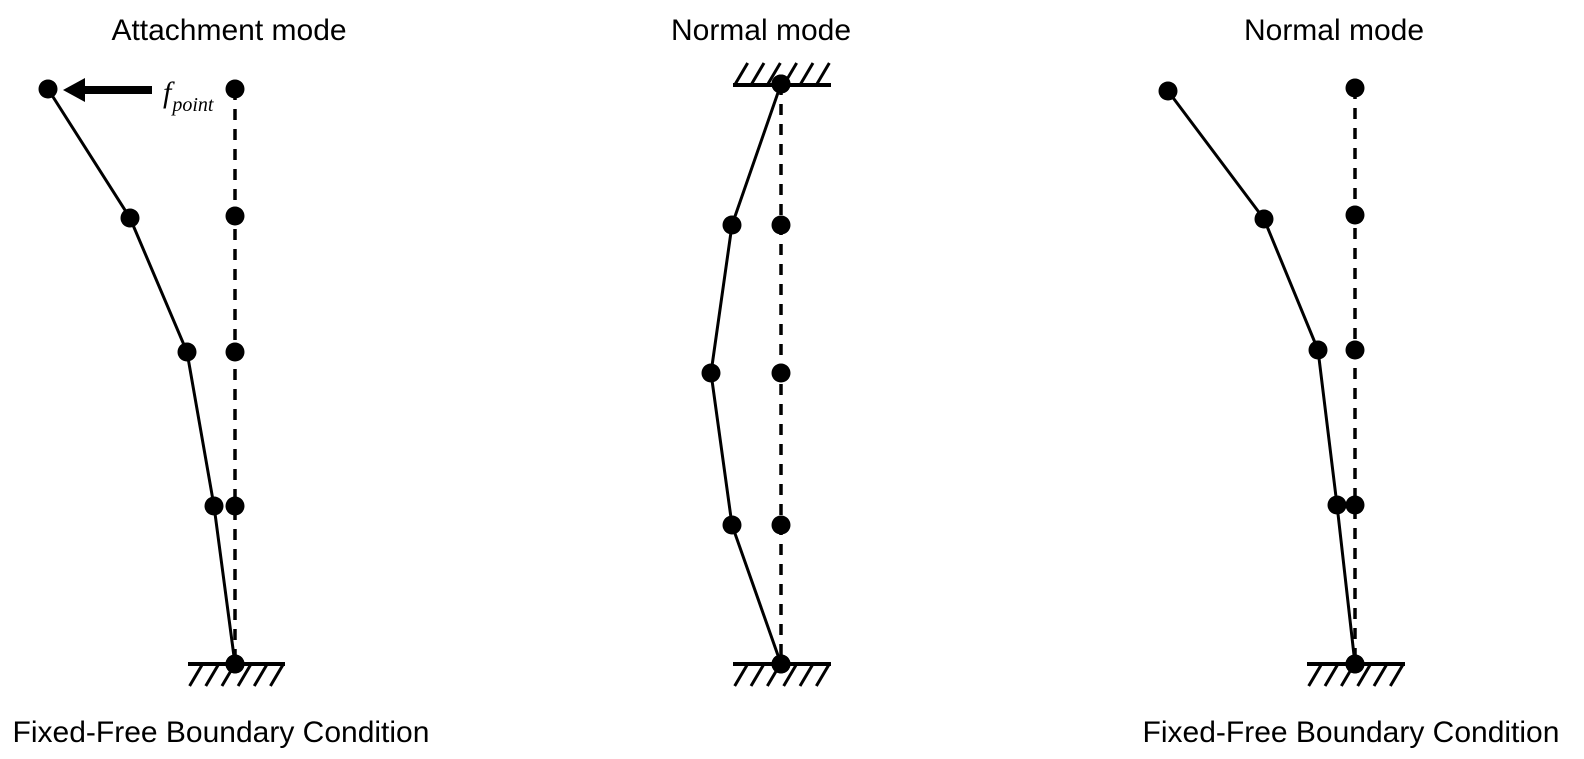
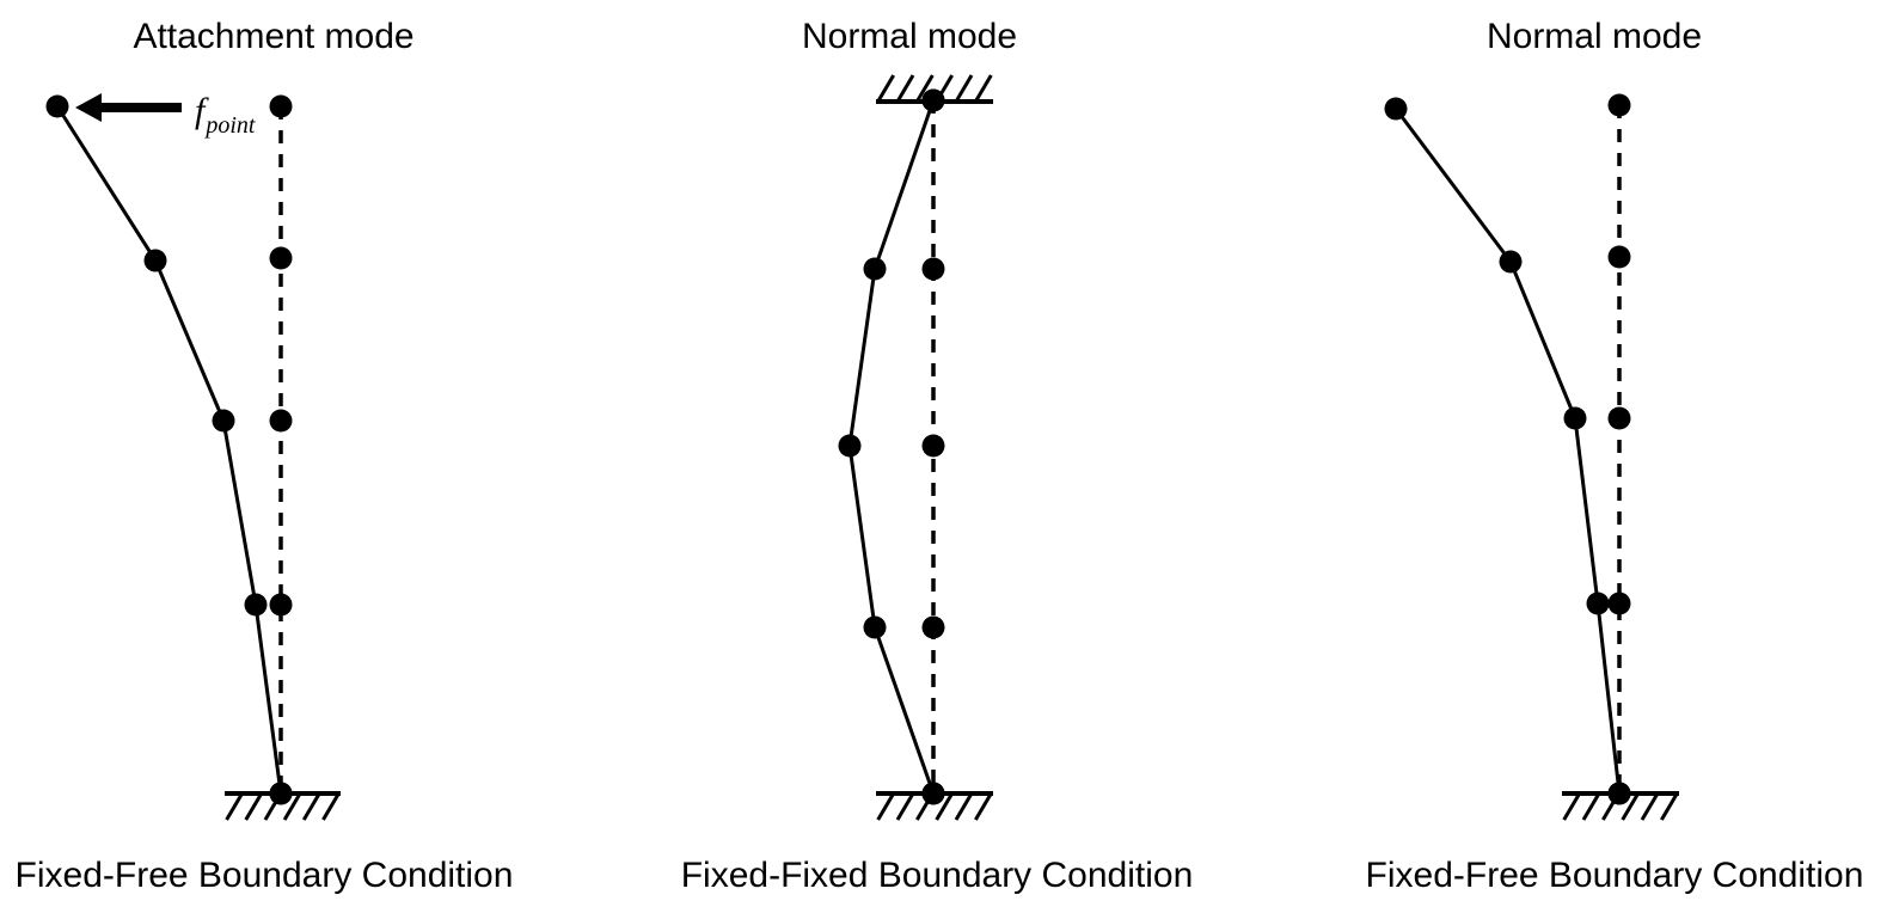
  Attachment mode
  fpoint
  Fixed-Free Boundary Condition
  Normal mode
+ Fixed-Fixed Boundary Condition
  Normal mode
  Fixed-Free Boundary Condition
